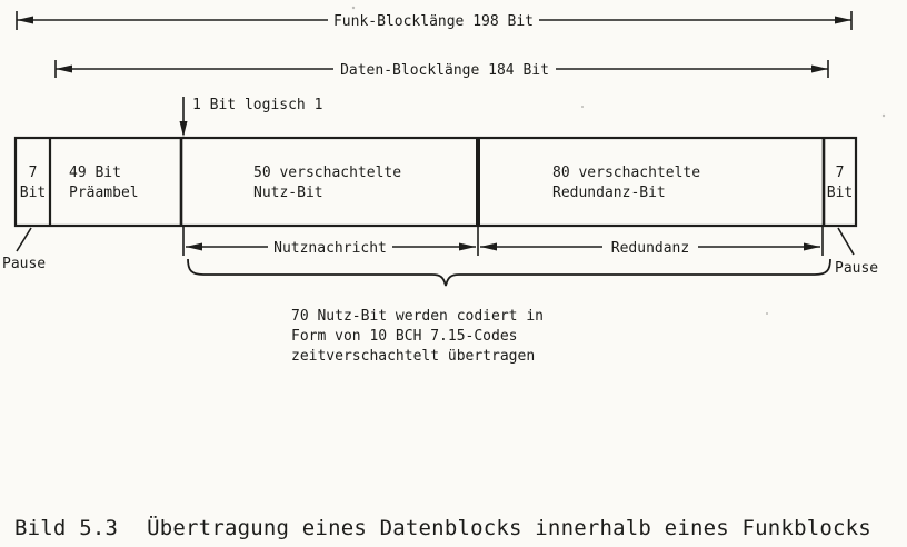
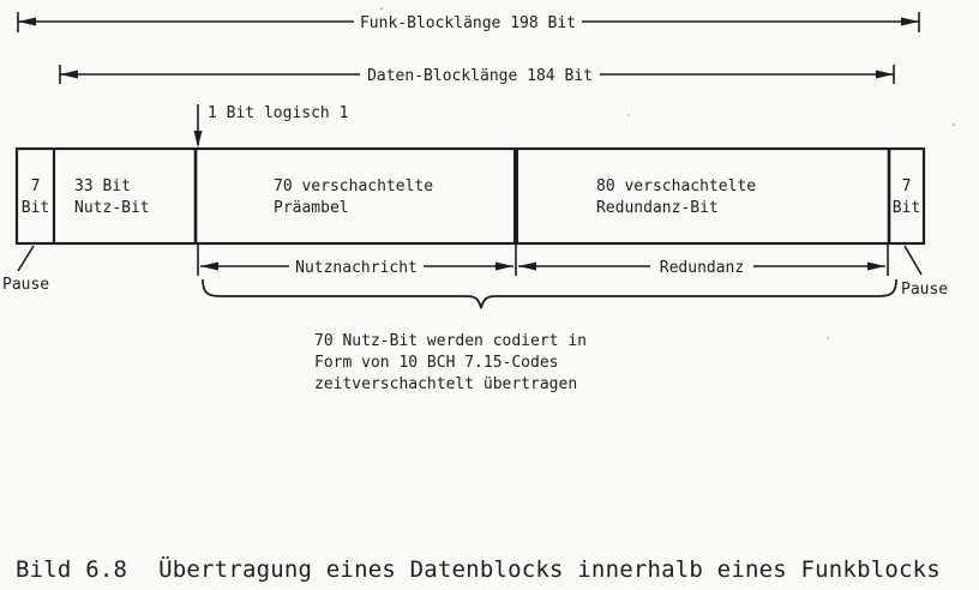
  Funk-Blocklänge 198 Bit
  Daten-Blocklänge 184 Bit
  1 Bit logisch 1
  7
  Bit
- 49 Bit
+ 33 Bit
- Präambel
+ Nutz-Bit
- 50 verschachtelte
+ 70 verschachtelte
- Nutz-Bit
+ Präambel
  80 verschachtelte
  Redundanz-Bit
  7
  Bit
  Pause
  Pause
  Nutznachricht
  Redundanz
  70 Nutz-Bit werden codiert in
  Form von 10 BCH 7.15-Codes
  zeitverschachtelt übertragen
- Bild 5.3 Übertragung eines Datenblocks innerhalb eines Funkblocks
+ Bild 6.8 Übertragung eines Datenblocks innerhalb eines Funkblocks
